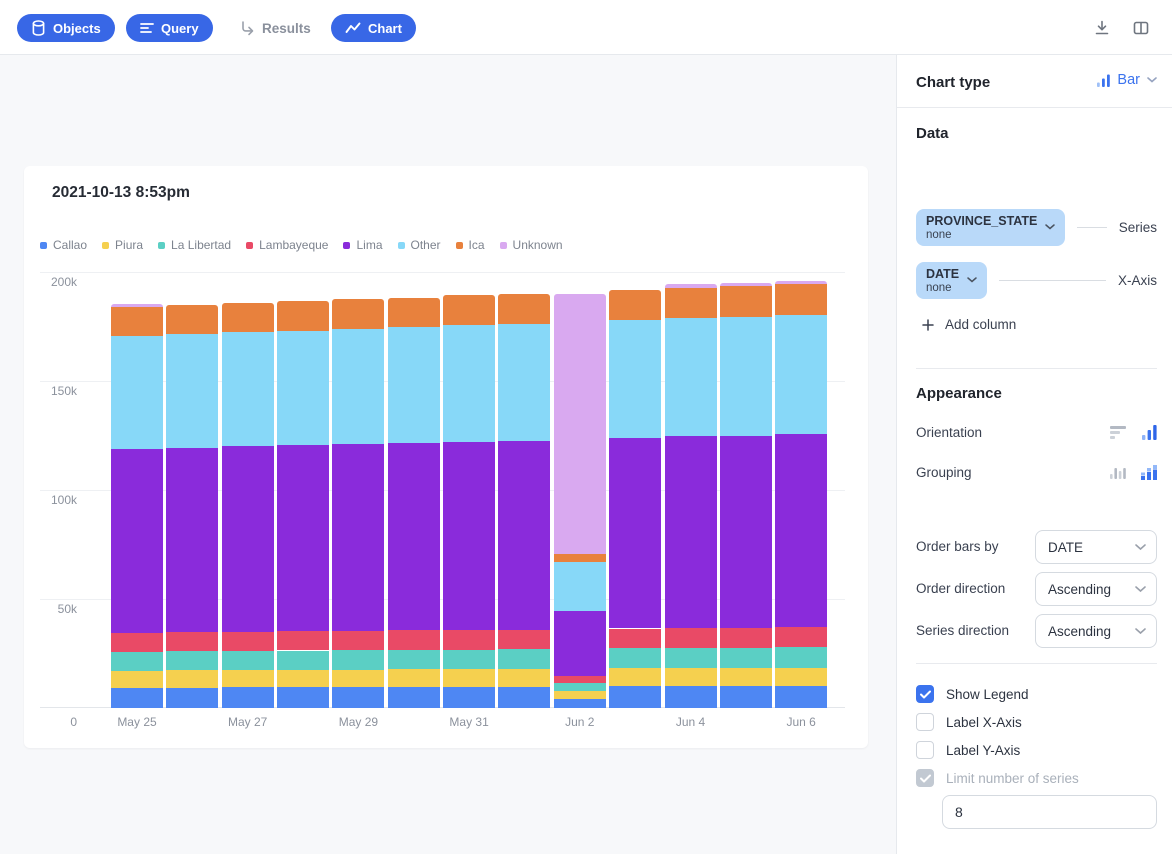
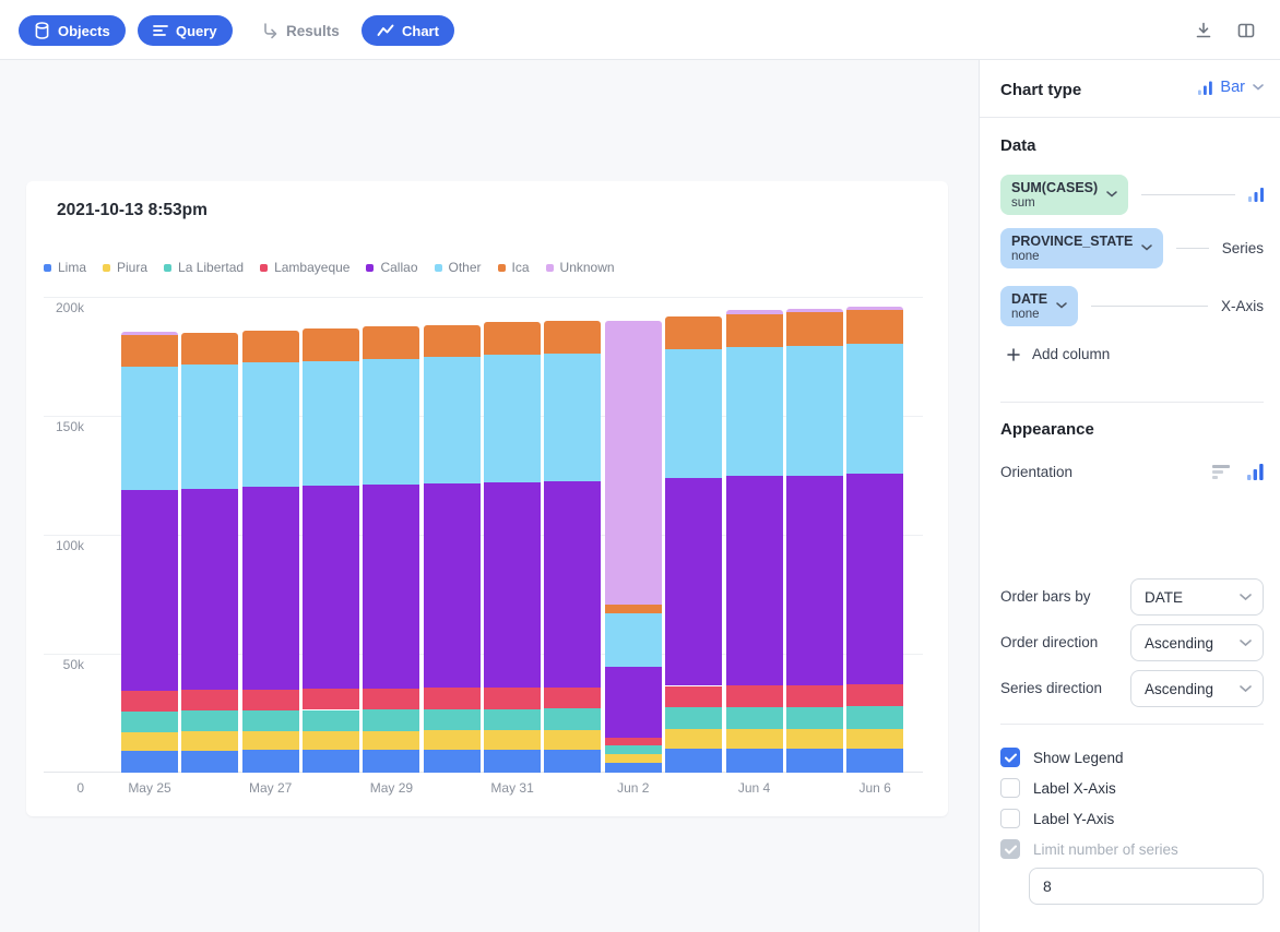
  Objects
  Query
  Results
  Chart
  2021-10-13 8:53pm
- Callao
+ Lima
  Piura
  La Libertad
  Lambayeque
- Lima
+ Callao
  Other
  Ica
  Unknown
  0
  50k
  100k
  150k
  200k
  May 25
  May 27
  May 29
  May 31
  Jun 2
  Jun 4
  Jun 6
  Chart type
  Bar
  Data
+ SUM(CASES)
+ sum
  PROVINCE_STATE
  none
  Series
  DATE
  none
  X-Axis
  Add column
  Appearance
  Orientation
- Grouping
  Order bars by
  DATE
  Order direction
  Ascending
  Series direction
  Ascending
  Show Legend
  Label X-Axis
  Label Y-Axis
  Limit number of series
  8
